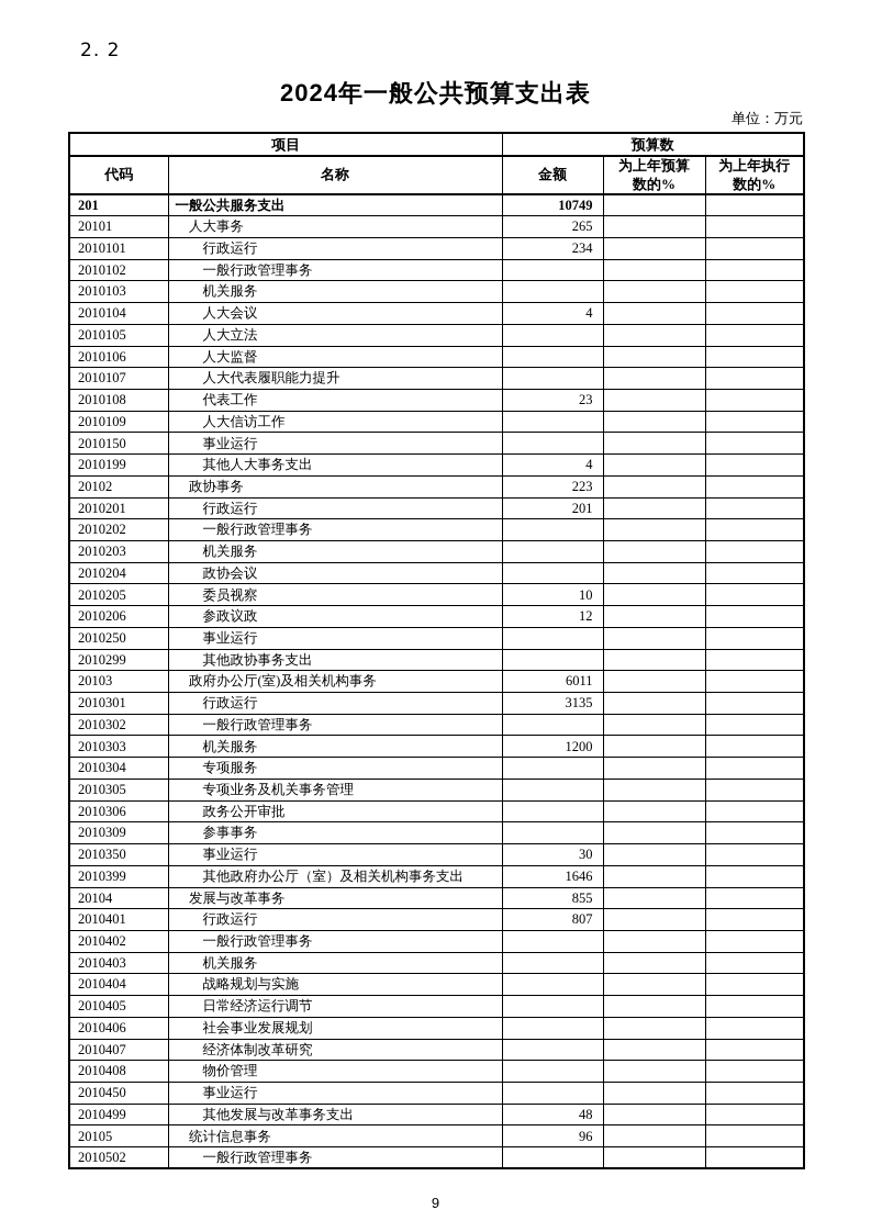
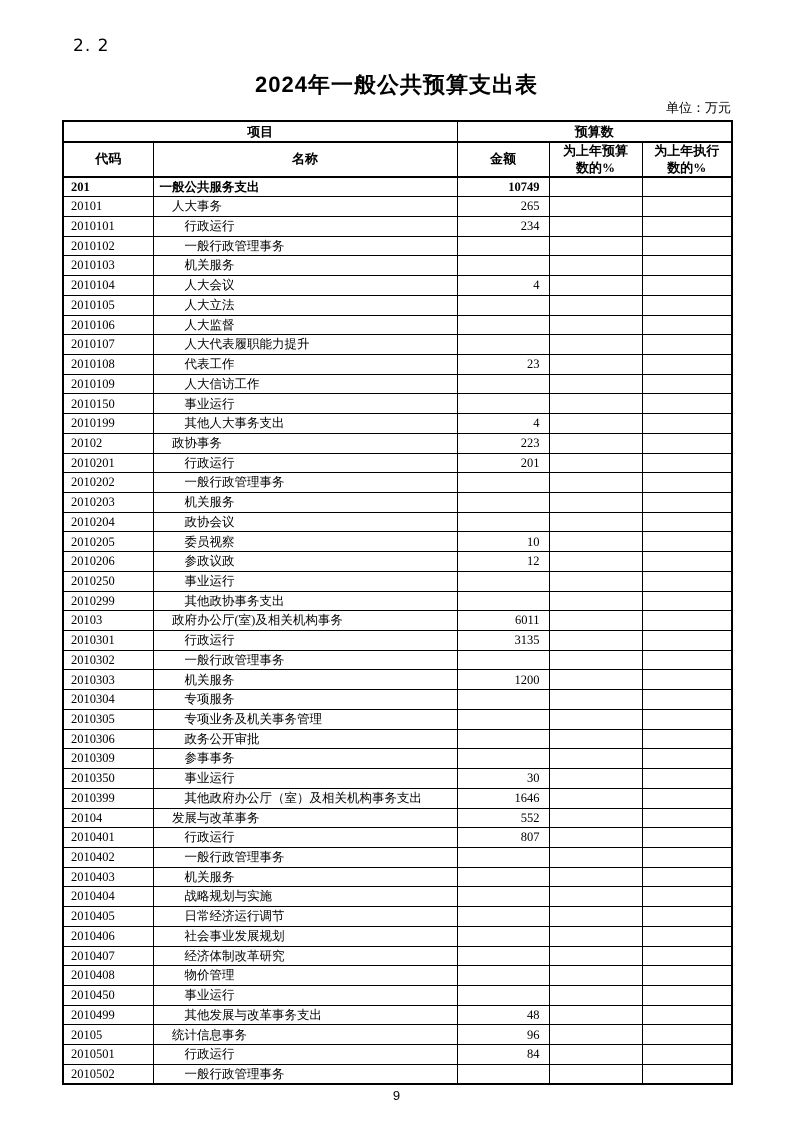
  2. 2
  2024年一般公共预算支出表
  单位：万元
  项目	预算数
  代码	名称	金额	为上年预算 数的%	为上年执行 数的%
  201	一般公共服务支出	10749
  20101	人大事务	265
  2010101	行政运行	234
  2010102	一般行政管理事务
  2010103	机关服务
  2010104	人大会议	4
  2010105	人大立法
  2010106	人大监督
  2010107	人大代表履职能力提升
  2010108	代表工作	23
  2010109	人大信访工作
  2010150	事业运行
  2010199	其他人大事务支出	4
  20102	政协事务	223
  2010201	行政运行	201
  2010202	一般行政管理事务
  2010203	机关服务
  2010204	政协会议
  2010205	委员视察	10
  2010206	参政议政	12
  2010250	事业运行
  2010299	其他政协事务支出
  20103	政府办公厅(室)及相关机构事务	6011
  2010301	行政运行	3135
  2010302	一般行政管理事务
  2010303	机关服务	1200
  2010304	专项服务
  2010305	专项业务及机关事务管理
  2010306	政务公开审批
  2010309	参事事务
  2010350	事业运行	30
  2010399	其他政府办公厅（室）及相关机构事务支出	1646
- 20104	发展与改革事务	855
+ 20104	发展与改革事务	552
  2010401	行政运行	807
  2010402	一般行政管理事务
  2010403	机关服务
  2010404	战略规划与实施
  2010405	日常经济运行调节
  2010406	社会事业发展规划
  2010407	经济体制改革研究
  2010408	物价管理
  2010450	事业运行
  2010499	其他发展与改革事务支出	48
  20105	统计信息事务	96
+ 2010501	行政运行	84
  2010502	一般行政管理事务
  9
